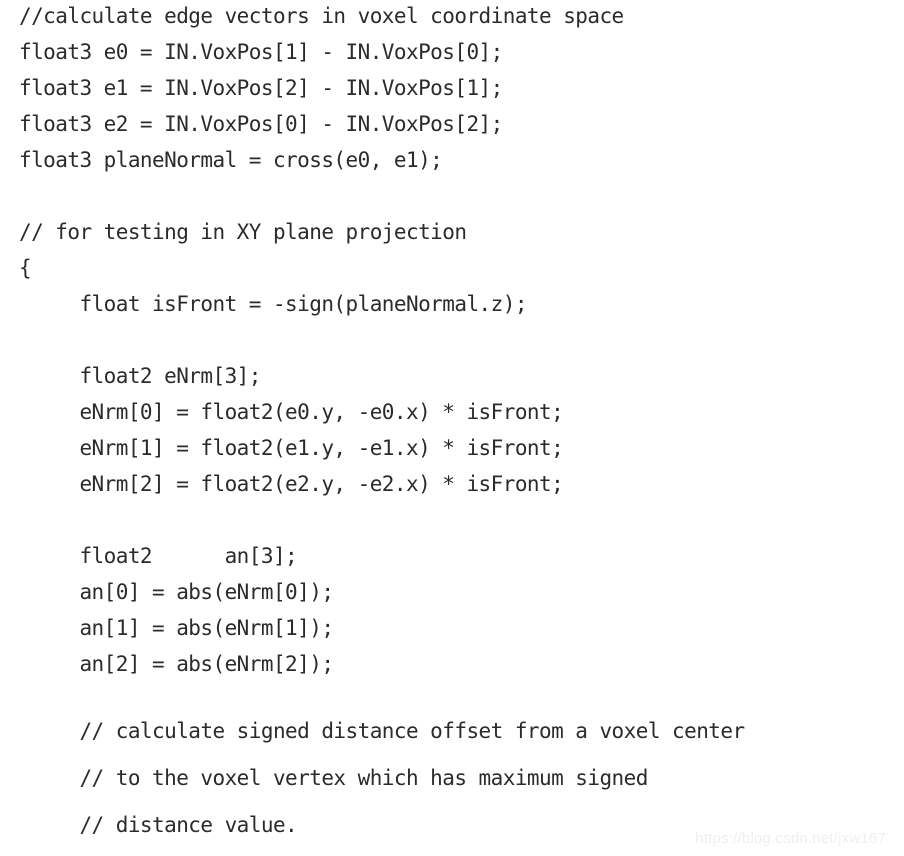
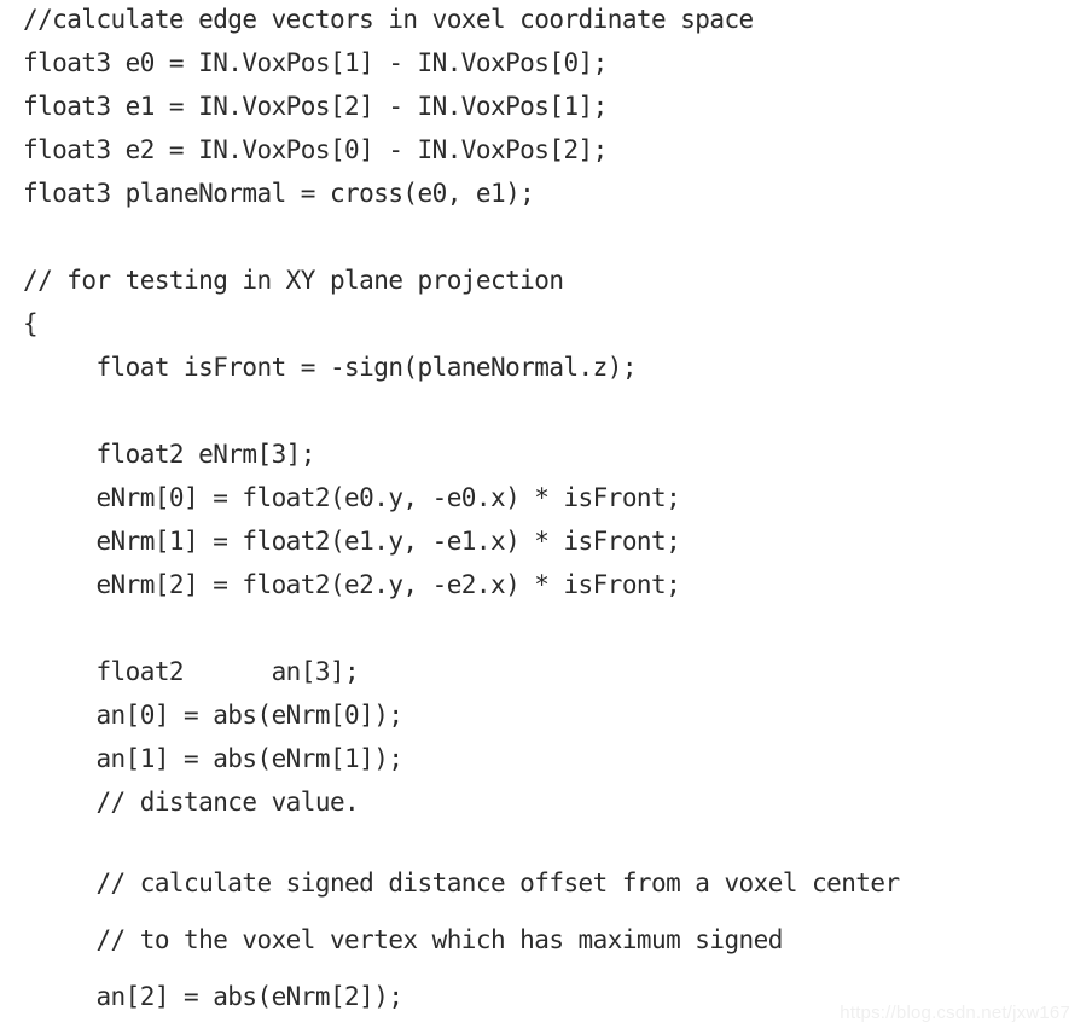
  //calculate edge vectors in voxel coordinate space
  float3 e0 = IN.VoxPos[1] - IN.VoxPos[0];
  float3 e1 = IN.VoxPos[2] - IN.VoxPos[1];
  float3 e2 = IN.VoxPos[0] - IN.VoxPos[2];
  float3 planeNormal = cross(e0, e1);
  // for testing in XY plane projection
  {
  float isFront = -sign(planeNormal.z);
  float2 eNrm[3];
  eNrm[0] = float2(e0.y, -e0.x) * isFront;
  eNrm[1] = float2(e1.y, -e1.x) * isFront;
  eNrm[2] = float2(e2.y, -e2.x) * isFront;
  float2 an[3];
  an[0] = abs(eNrm[0]);
  an[1] = abs(eNrm[1]);
- an[2] = abs(eNrm[2]);
+ // distance value.
  // calculate signed distance offset from a voxel center
  // to the voxel vertex which has maximum signed
- // distance value.
+ an[2] = abs(eNrm[2]);
